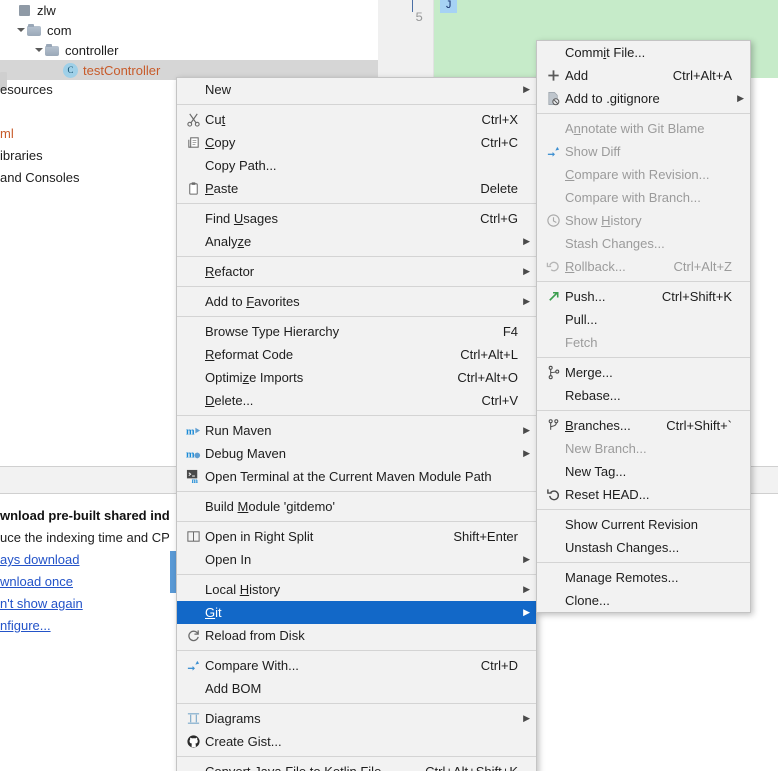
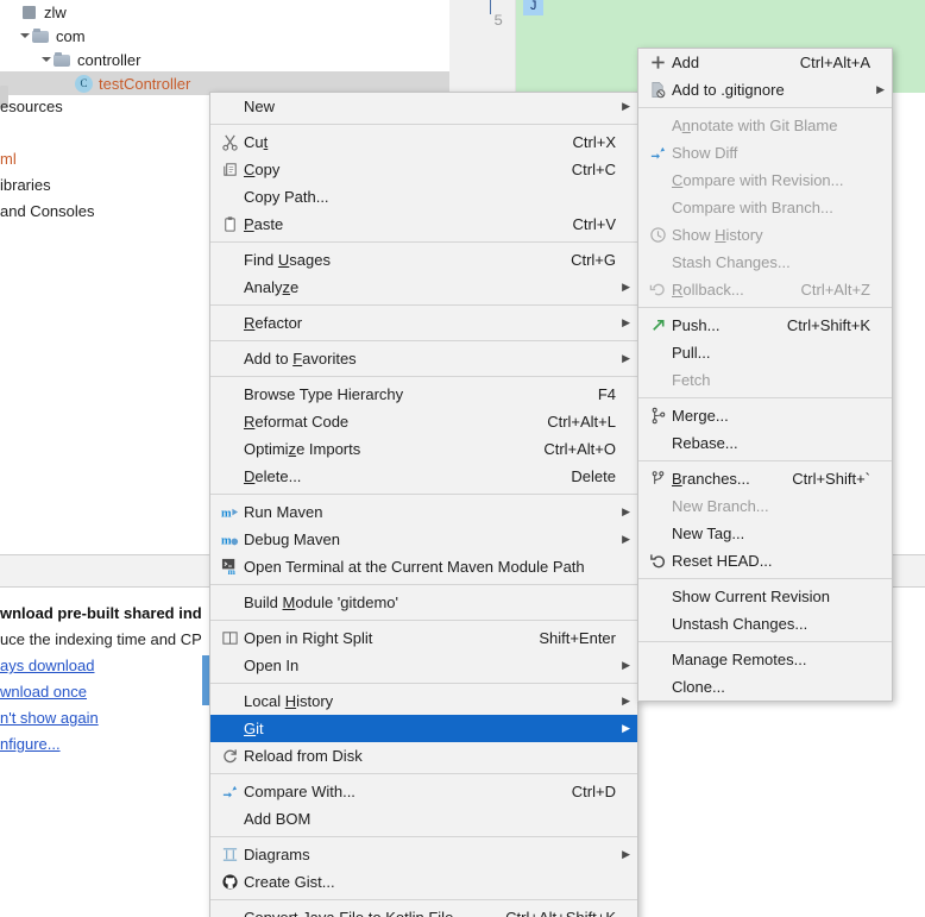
  zlw
  com
  controller
  C
  testController
  5
  J
  esources
  ml
  ibraries
  and Consoles
  wnload pre-built shared ind
  uce the indexing time and CP
  ays download
  wnload once
  n't show again
  nfigure...
  New
  ▶
  Cut
  Ctrl+X
  Copy
  Ctrl+C
  Copy Path...
  Paste
- Delete
+ Ctrl+V
  Find Usages
  Ctrl+G
  Analyze
  ▶
  Refactor
  ▶
  Add to Favorites
  ▶
  Browse Type Hierarchy
  F4
  Reformat Code
  Ctrl+Alt+L
  Optimize Imports
  Ctrl+Alt+O
  Delete...
- Ctrl+V
+ Delete
  m
  Run Maven
  ▶
  m
  Debug Maven
  ▶
  m
  Open Terminal at the Current Maven Module Path
  Build Module 'gitdemo'
  Open in Right Split
  Shift+Enter
  Open In
  ▶
  Local History
  ▶
  Git
  ▶
  Reload from Disk
  Compare With...
  Ctrl+D
  Add BOM
  Diagrams
  ▶
  Create Gist...
- Commit File...
  Add
  Ctrl+Alt+A
  Add to .gitignore
  ▶
  Annotate with Git Blame
  Show Diff
  Compare with Revision...
  Compare with Branch...
  Show History
  Stash Changes...
  Rollback...
  Ctrl+Alt+Z
  Push...
  Ctrl+Shift+K
  Pull...
  Fetch
  Merge...
  Rebase...
  Branches...
  Ctrl+Shift+`
  New Branch...
  New Tag...
  Reset HEAD...
  Show Current Revision
  Unstash Changes...
  Manage Remotes...
  Clone...
